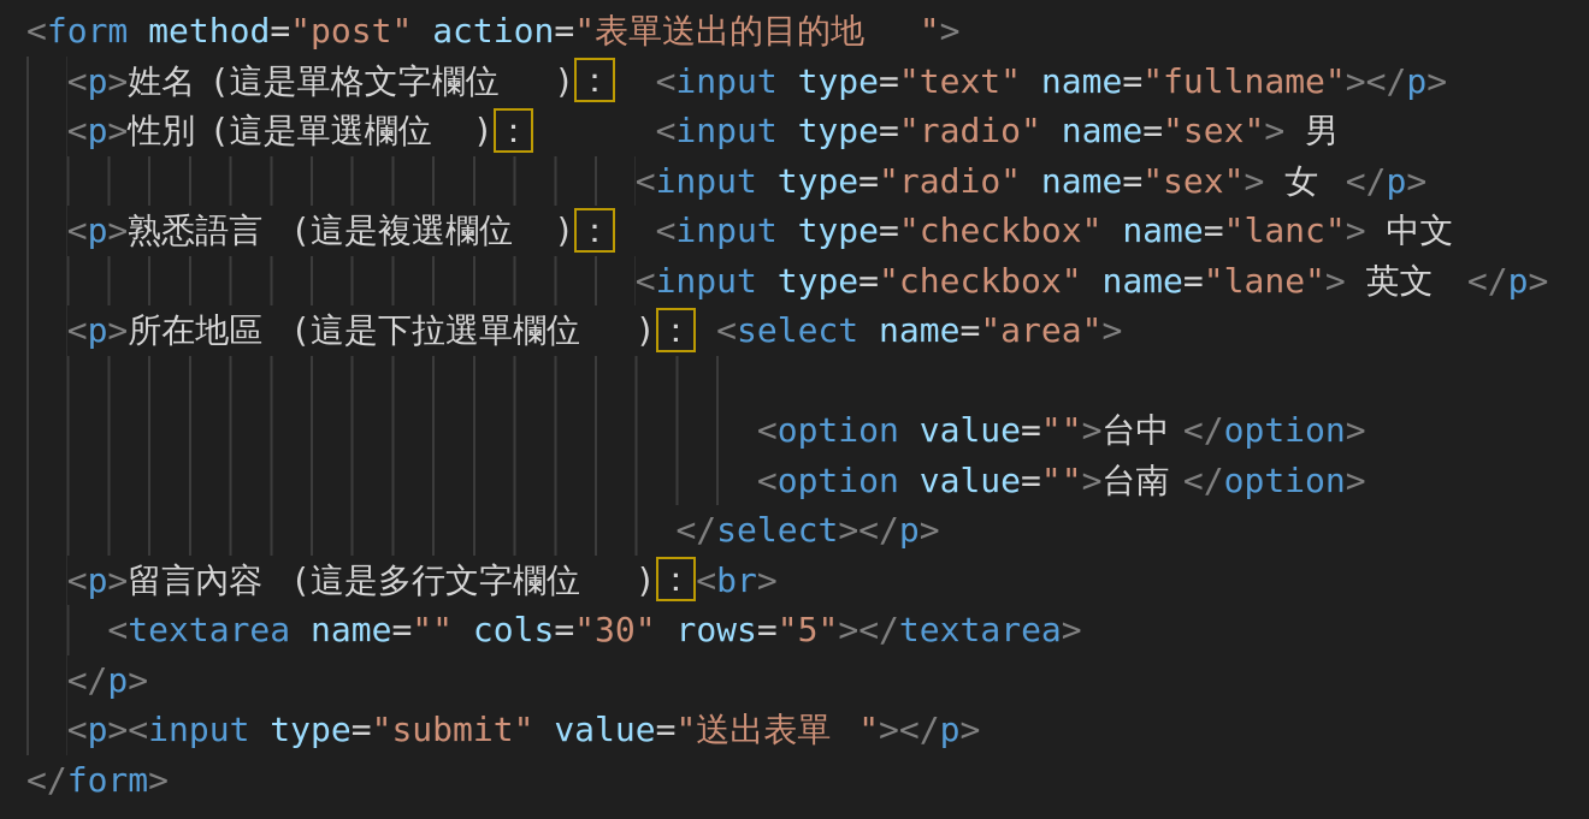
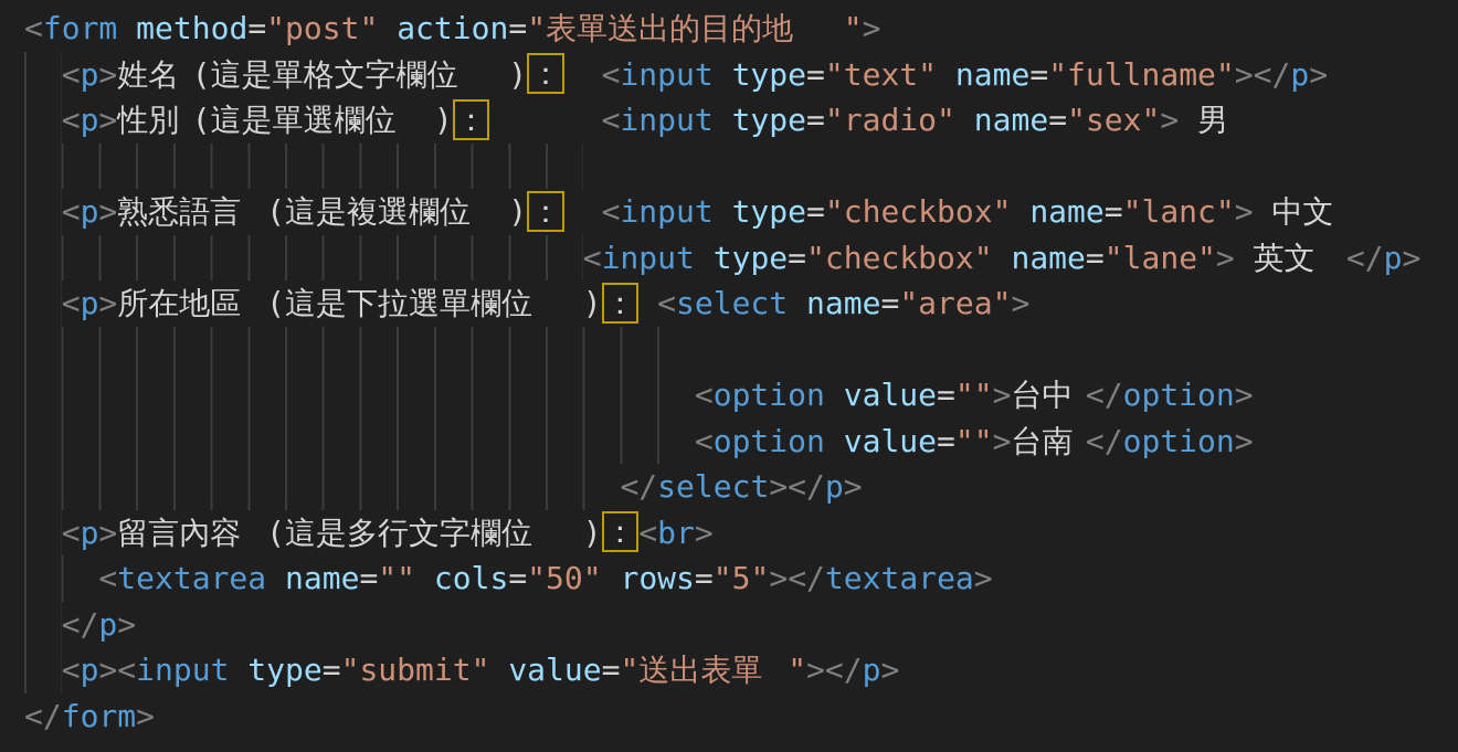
  <form method="post" action="表單送出的目的地 ">
  <p>姓名 (這是單格文字欄位 )： <input type="text" name="fullname"></p>
  <p>性別 (這是單選欄位 )： <input type="radio" name="sex"> 男
- <input type="radio" name="sex"> 女 </p>
  <p>熟悉語言 (這是複選欄位 )： <input type="checkbox" name="lanc"> 中文
  <input type="checkbox" name="lane"> 英文 </p>
  <p>所在地區 (這是下拉選單欄位 )： <select name="area">
  <option value="">台中 </option>
  <option value="">台南 </option>
  </select></p>
  <p>留言內容 (這是多行文字欄位 )：<br>
- <textarea name="" cols="30" rows="5"></textarea>
+ <textarea name="" cols="50" rows="5"></textarea>
  </p>
  <p><input type="submit" value="送出表單 "></p>
  </form>
